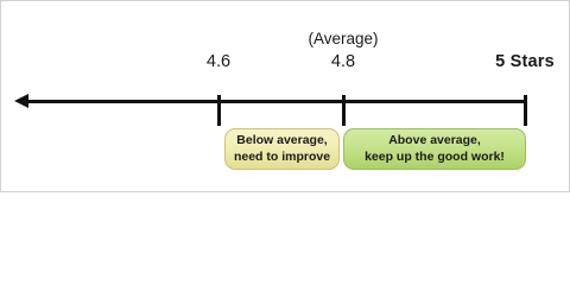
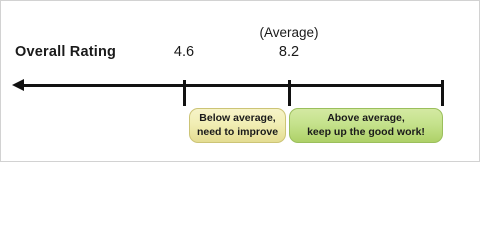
+ Overall Rating
  4.6
  (Average)
- 4.8
+ 8.2
- 5 Stars
  Below average,
  need to improve
  Above average,
  keep up the good work!
